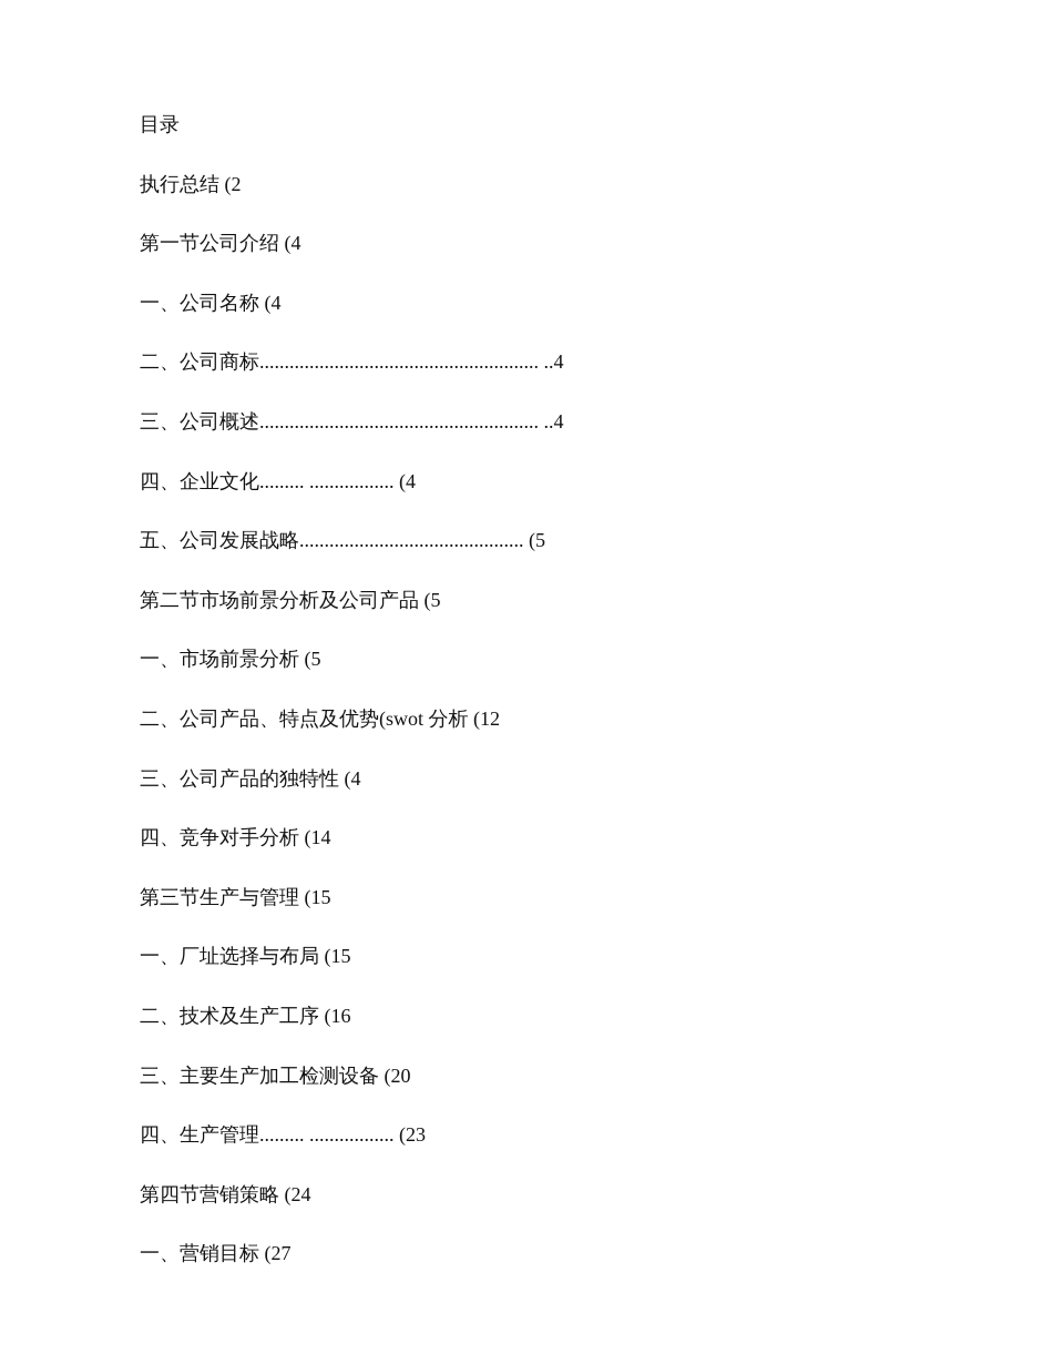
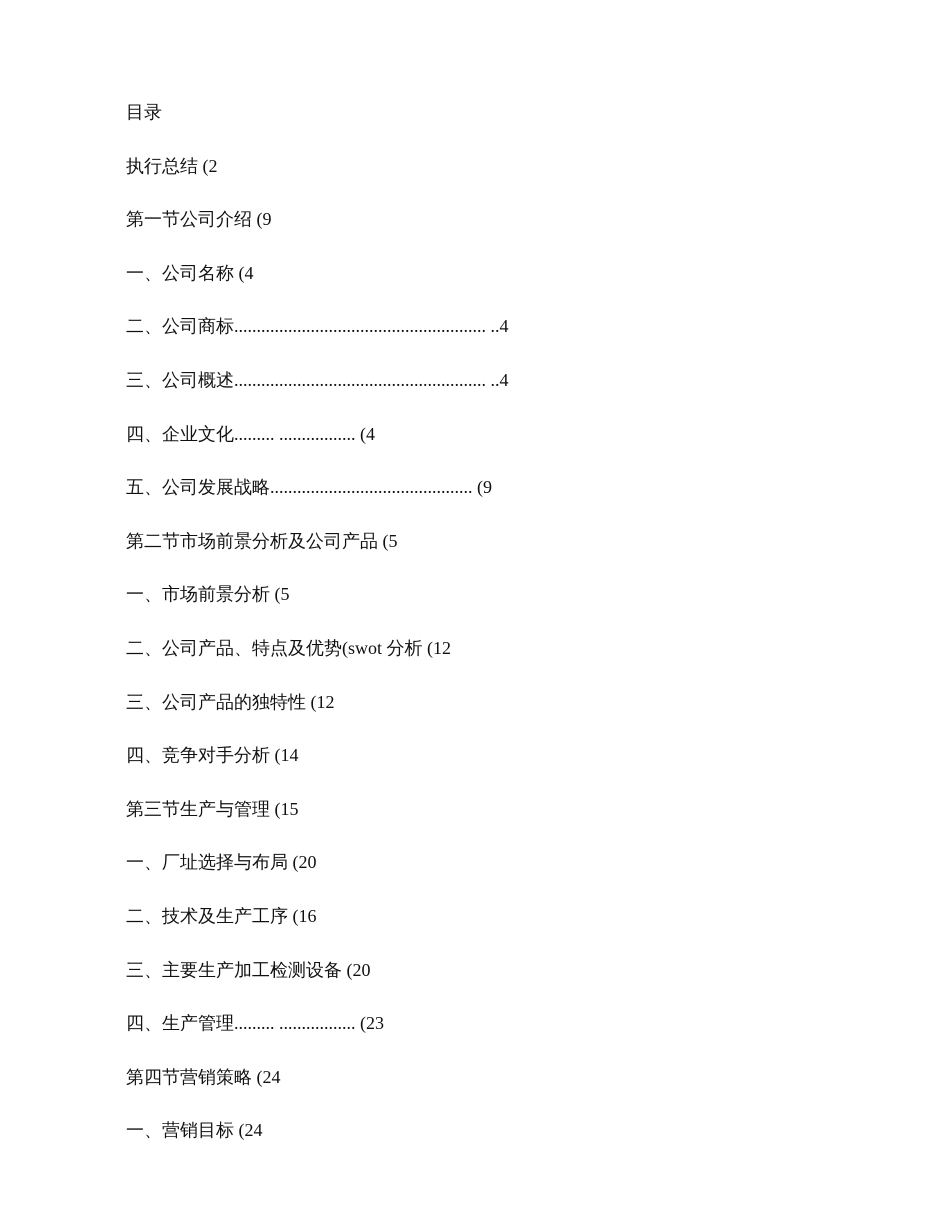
  目录
  执行总结 (2
- 第一节公司介绍 (4
+ 第一节公司介绍 (9
  一、公司名称 (4
  二、公司商标........................................................ ..4
  三、公司概述........................................................ ..4
  四、企业文化......... ................. (4
- 五、公司发展战略............................................. (5
+ 五、公司发展战略............................................. (9
  第二节市场前景分析及公司产品 (5
  一、市场前景分析 (5
  二、公司产品、特点及优势(swot 分析 (12
- 三、公司产品的独特性 (4
+ 三、公司产品的独特性 (12
  四、竞争对手分析 (14
  第三节生产与管理 (15
- 一、厂址选择与布局 (15
+ 一、厂址选择与布局 (20
  二、技术及生产工序 (16
  三、主要生产加工检测设备 (20
  四、生产管理......... ................. (23
  第四节营销策略 (24
- 一、营销目标 (27
+ 一、营销目标 (24
